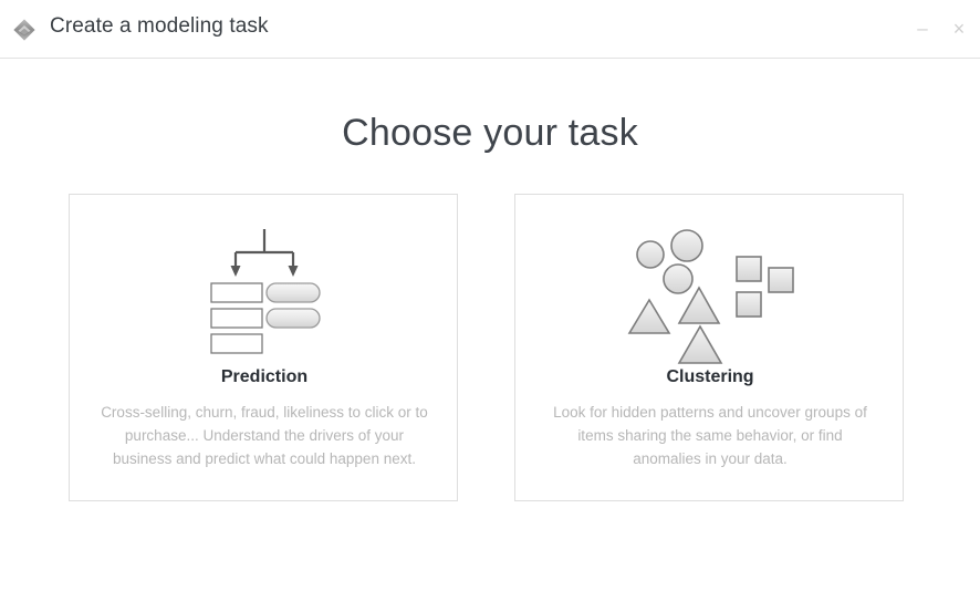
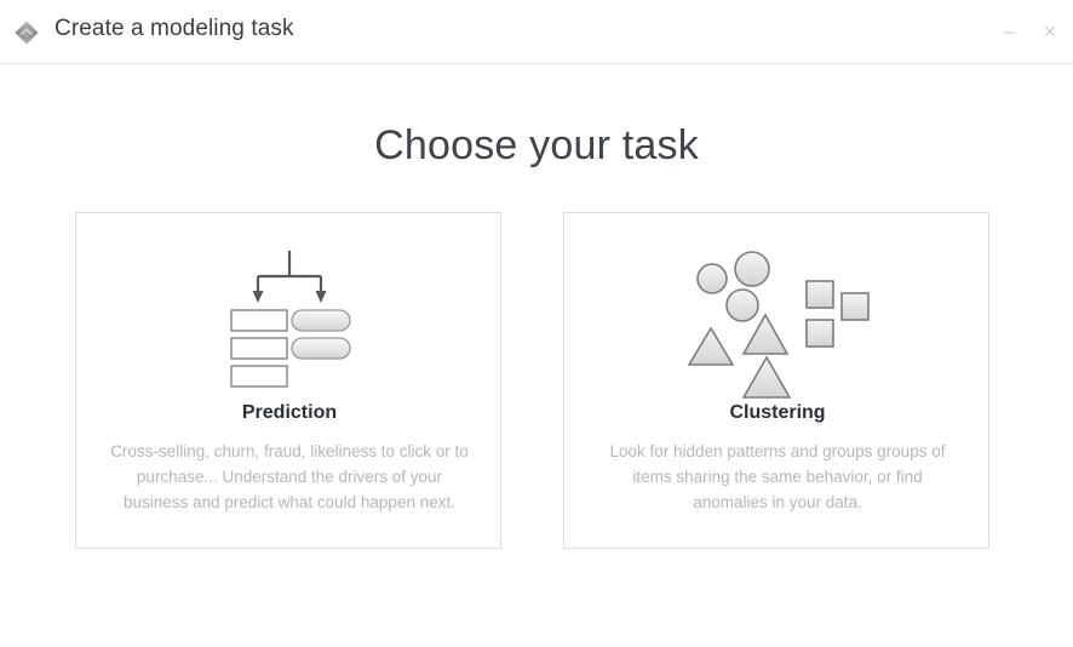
  Create a modeling task
  –
  ×
  Choose your task
  Prediction
  Cross-selling, churn, fraud, likeliness to click or to purchase... Understand the drivers of your business and predict what could happen next.
  Clustering
- Look for hidden patterns and uncover groups of items sharing the same behavior, or find anomalies in your data.
+ Look for hidden patterns and groups groups of items sharing the same behavior, or find anomalies in your data.
